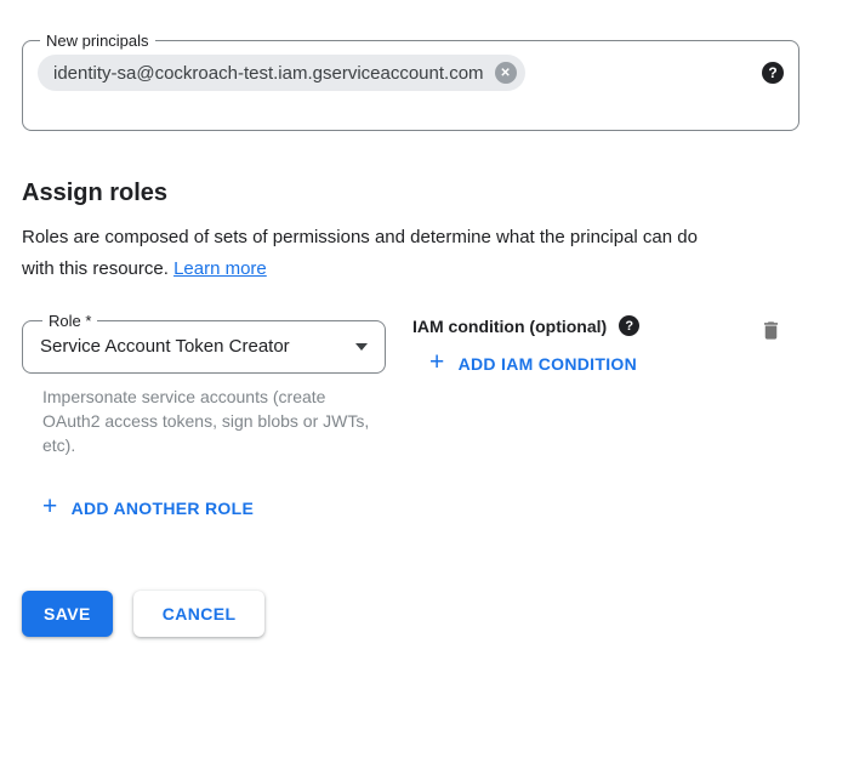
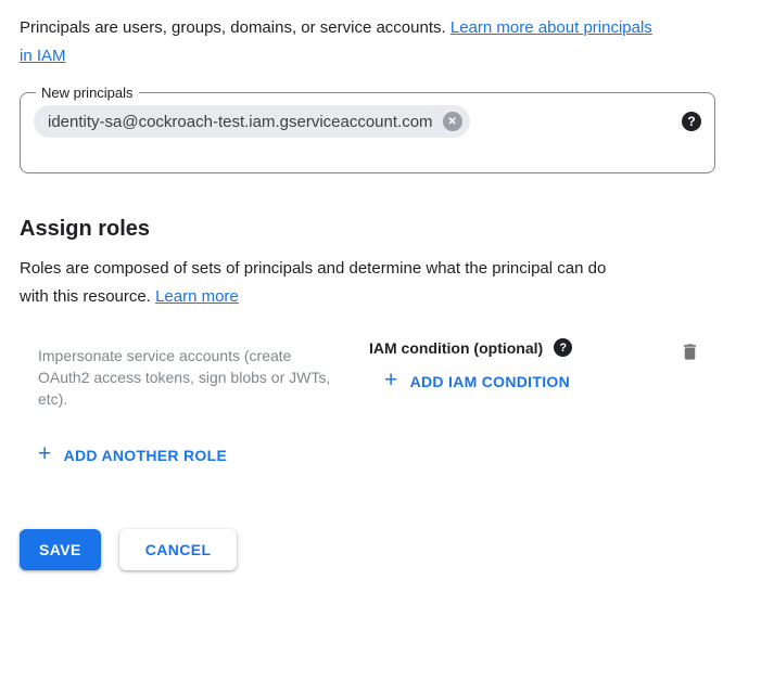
+ Principals are users, groups, domains, or service accounts. Learn more about principals
+ in IAM
  New principals
  identity-sa@cockroach-test.iam.gserviceaccount.com
  ✕
  ?
  Assign roles
- Roles are composed of sets of permissions and determine what the principal can do
+ Roles are composed of sets of principals and determine what the principal can do
  with this resource. Learn more
- Role *
- Service Account Token Creator
  Impersonate service accounts (create OAuth2 access tokens, sign blobs or JWTs, etc).
  IAM condition (optional)
  ?
  +
  ADD IAM CONDITION
  +
  ADD ANOTHER ROLE
  SAVE
  CANCEL
